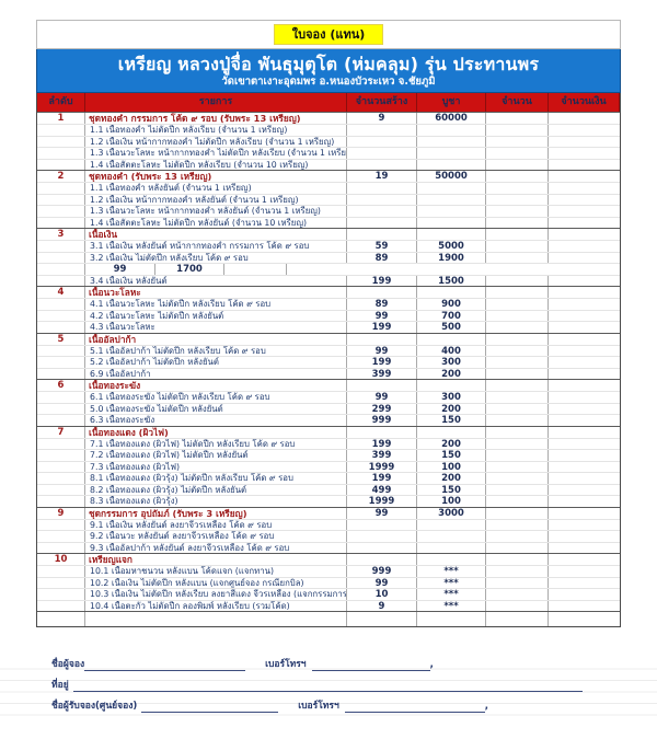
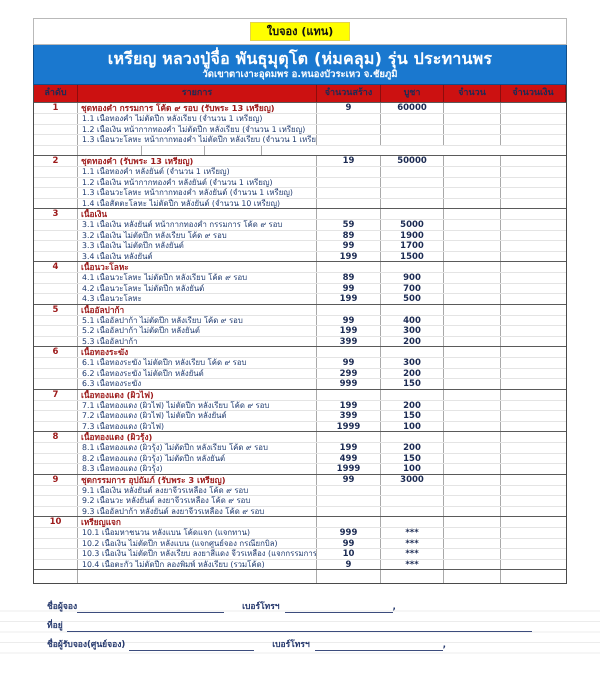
  ใบจอง (แทน)
  เหรียญ หลวงปู่จื่อ พันธุมุตุโต (ห่มคลุม) รุ่น ประทานพร
  วัดเขาตาเงาะอุดมพร อ.หนองบัวระเหว จ.ชัยภูมิ
  ลำดับ
  รายการ
  จำนวนสร้าง
  บูชา
  จำนวน
  จำนวนเงิน
  1
  ชุดทองคำ กรรมการ โค้ด ๙ รอบ (รับพระ 13 เหรียญ)
  9
  60000
  1.1 เนื้อทองคำ ไม่ตัดปีก หลังเรียบ (จำนวน 1 เหรียญ)
  1.2 เนื้อเงิน หน้ากากทองคำ ไม่ตัดปีก หลังเรียบ (จำนวน 1 เหรียญ)
  1.3 เนื้อนวะโลหะ หน้ากากทองคำ ไม่ตัดปีก หลังเรียบ (จำนวน 1 เหรีย
- 1.4 เนื้อสัตตะโลหะ ไม่ตัดปีก หลังเรียบ (จำนวน 10 เหรียญ)
  2
  ชุดทองคำ (รับพระ 13 เหรียญ)
  19
  50000
  1.1 เนื้อทองคำ หลังยันต์ (จำนวน 1 เหรียญ)
  1.2 เนื้อเงิน หน้ากากทองคำ หลังยันต์ (จำนวน 1 เหรียญ)
  1.3 เนื้อนวะโลหะ หน้ากากทองคำ หลังยันต์ (จำนวน 1 เหรียญ)
  1.4 เนื้อสัตตะโลหะ ไม่ตัดปีก หลังยันต์ (จำนวน 10 เหรียญ)
  3
  เนื้อเงิน
  3.1 เนื้อเงิน หลังยันต์ หน้ากากทองคำ กรรมการ โค้ด ๙ รอบ
  59
  5000
  3.2 เนื้อเงิน ไม่ตัดปีก หลังเรียบ โค้ด ๙ รอบ
  89
  1900
+ 3.3 เนื้อเงิน ไม่ตัดปีก หลังยันต์
  99
  1700
  3.4 เนื้อเงิน หลังยันต์
  199
  1500
  4
  เนื้อนวะโลหะ
  4.1 เนื้อนวะโลหะ ไม่ตัดปีก หลังเรียบ โค้ด ๙ รอบ
  89
  900
  4.2 เนื้อนวะโลหะ ไม่ตัดปีก หลังยันต์
  99
  700
  4.3 เนื้อนวะโลหะ
  199
  500
  5
  เนื้ออัลปาก้า
  5.1 เนื้ออัลปาก้า ไม่ตัดปีก หลังเรียบ โค้ด ๙ รอบ
  99
  400
  5.2 เนื้ออัลปาก้า ไม่ตัดปีก หลังยันต์
  199
  300
- 6.9 เนื้ออัลปาก้า
+ 5.3 เนื้ออัลปาก้า
  399
  200
  6
  เนื้อทองระฆัง
  6.1 เนื้อทองระฆัง ไม่ตัดปีก หลังเรียบ โค้ด ๙ รอบ
  99
  300
- 5.0 เนื้อทองระฆัง ไม่ตัดปีก หลังยันต์
+ 6.2 เนื้อทองระฆัง ไม่ตัดปีก หลังยันต์
  299
  200
  6.3 เนื้อทองระฆัง
  999
  150
  7
  เนื้อทองแดง (ผิวไฟ)
  7.1 เนื้อทองแดง (ผิวไฟ) ไม่ตัดปีก หลังเรียบ โค้ด ๙ รอบ
  199
  200
  7.2 เนื้อทองแดง (ผิวไฟ) ไม่ตัดปีก หลังยันต์
  399
  150
  7.3 เนื้อทองแดง (ผิวไฟ)
  1999
  100
+ 8
+ เนื้อทองแดง (ผิวรุ้ง)
  8.1 เนื้อทองแดง (ผิวรุ้ง) ไม่ตัดปีก หลังเรียบ โค้ด ๙ รอบ
  199
  200
  8.2 เนื้อทองแดง (ผิวรุ้ง) ไม่ตัดปีก หลังยันต์
  499
  150
  8.3 เนื้อทองแดง (ผิวรุ้ง)
  1999
  100
  9
  ชุดกรรมการ อุปถัมภ์ (รับพระ 3 เหรียญ)
  99
  3000
  9.1 เนื้อเงิน หลังยันต์ ลงยาจีวรเหลือง โค้ด ๙ รอบ
  9.2 เนื้อนวะ หลังยันต์ ลงยาจีวรเหลือง โค้ด ๙ รอบ
  9.3 เนื้ออัลปาก้า หลังยันต์ ลงยาจีวรเหลือง โค้ด ๙ รอบ
  10
  เหรียญแจก
  10.1 เนื้อมหาชนวน หลังแบน โค้ดแจก (แจกทาน)
  999
  ***
  10.2 เนื้อเงิน ไม่ตัดปีก หลังแบน (แจกศูนย์จอง กรณียกบิล)
  99
  ***
  10.3 เนื้อเงิน ไม่ตัดปีก หลังเรียบ ลงยาสีแดง จีวรเหลือง (แจกกรรมการ
  10
  ***
  10.4 เนื้อตะกั่ว ไม่ตัดปีก ลองพิมพ์ หลังเรียบ (รวมโค้ด)
  9
  ***
  ชื่อผู้จอง
  เบอร์โทรฯ
  ,
  ที่อยู่
  ชื่อผู้รับจอง(ศูนย์จอง)
  เบอร์โทรฯ
  ,
